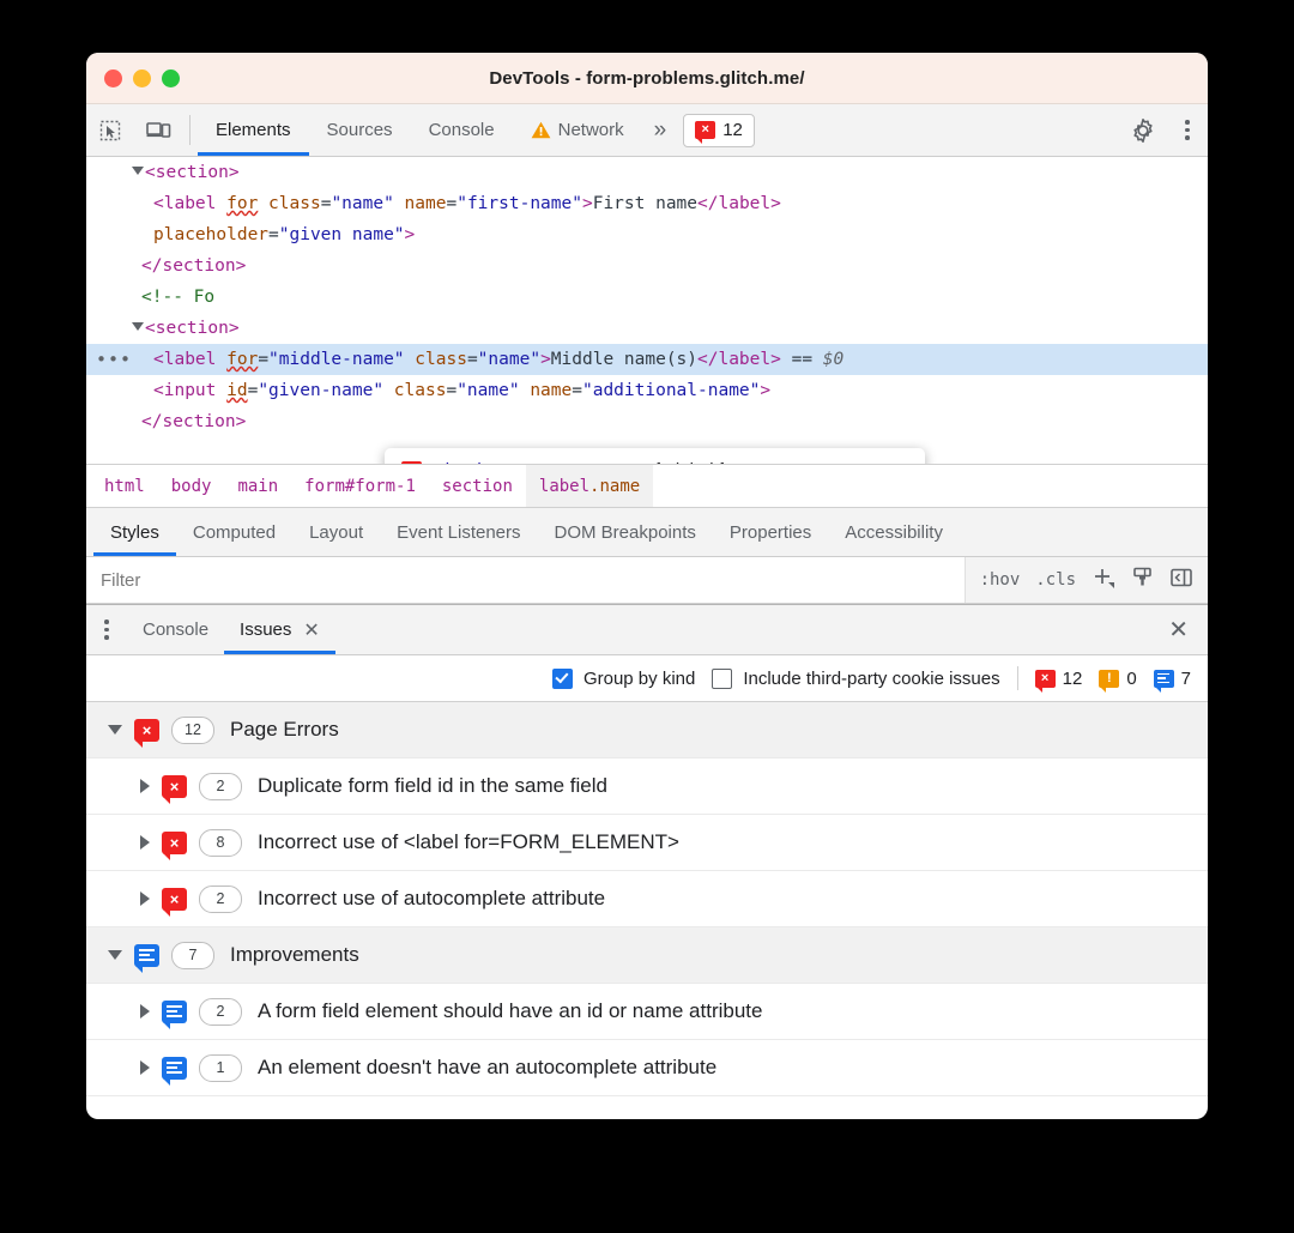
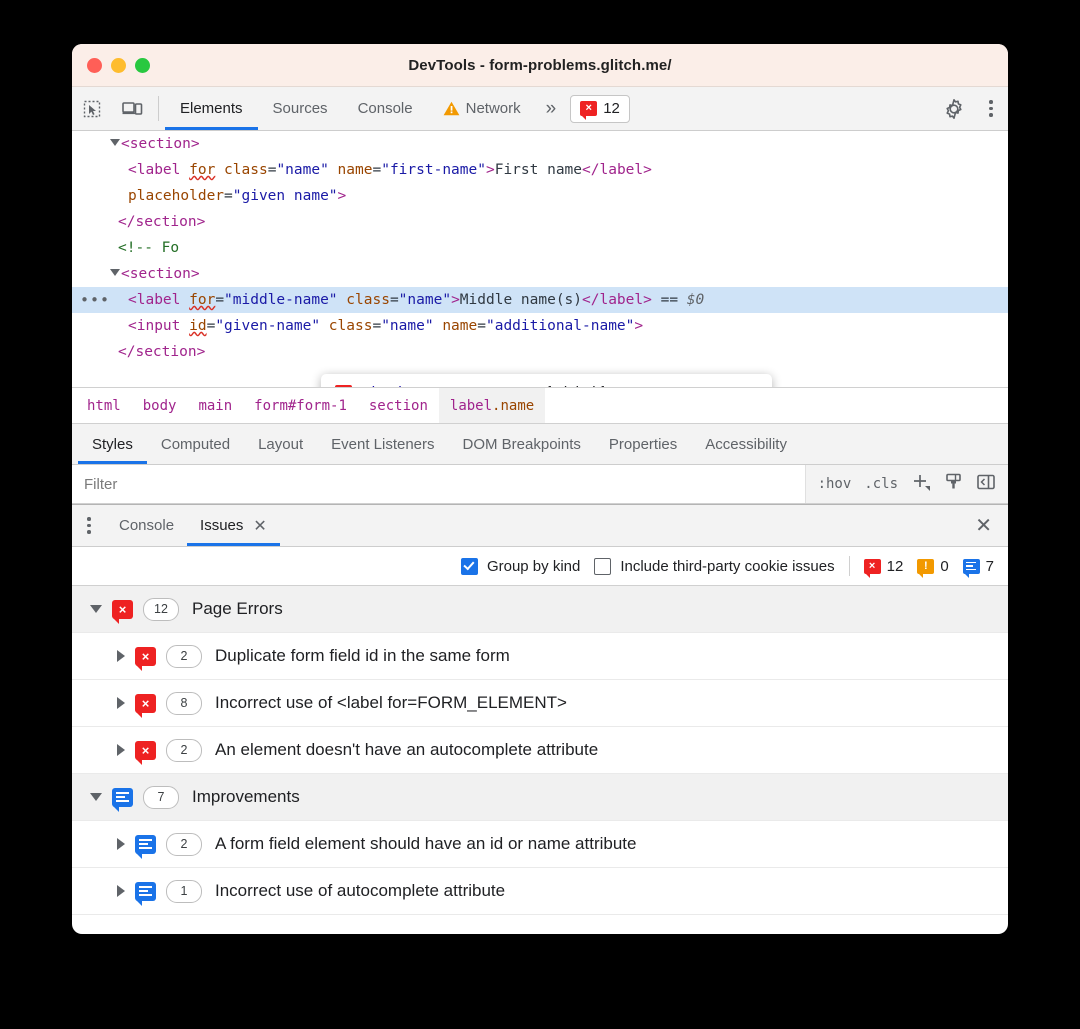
  DevTools - form-problems.glitch.me/
  Elements
  Sources
  Console
  Network
  »
  ×
  12
  <section>
  <label for class="name" name="first-name">First name</label>
  placeholder="given name">
  </section>
  <!-- Fo
  <section>
  •••
  <label for="middle-name" class="name">Middle name(s)</label> == $0
  <input id="given-name" class="name" name="additional-name">
  </section>
  html
  body
  main
  form#form-1
  section
  label
  .name
  Styles
  Computed
  Layout
  Event Listeners
  DOM Breakpoints
  Properties
  Accessibility
  Filter
  :hov
  .cls
  Console
  Issues
  ✕
  ✕
  Group by kind
  Include third-party cookie issues
  ×
  12
  !
  0
  7
  ×
  12
  Page Errors
  ×
  2
- Duplicate form field id in the same field
+ Duplicate form field id in the same form
  ×
  8
  Incorrect use of <label for=FORM_ELEMENT>
  ×
  2
- Incorrect use of autocomplete attribute
+ An element doesn't have an autocomplete attribute
  7
  Improvements
  2
  A form field element should have an id or name attribute
  1
- An element doesn't have an autocomplete attribute
+ Incorrect use of autocomplete attribute
